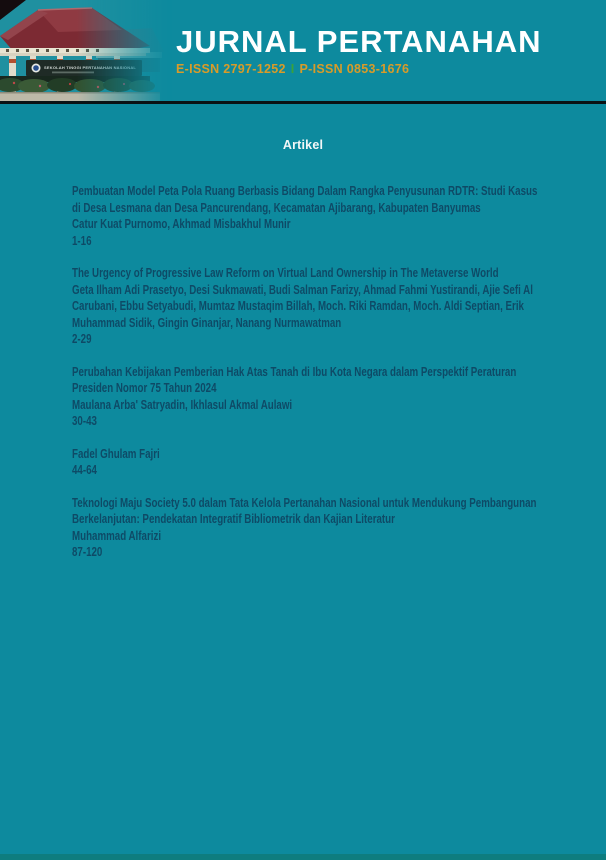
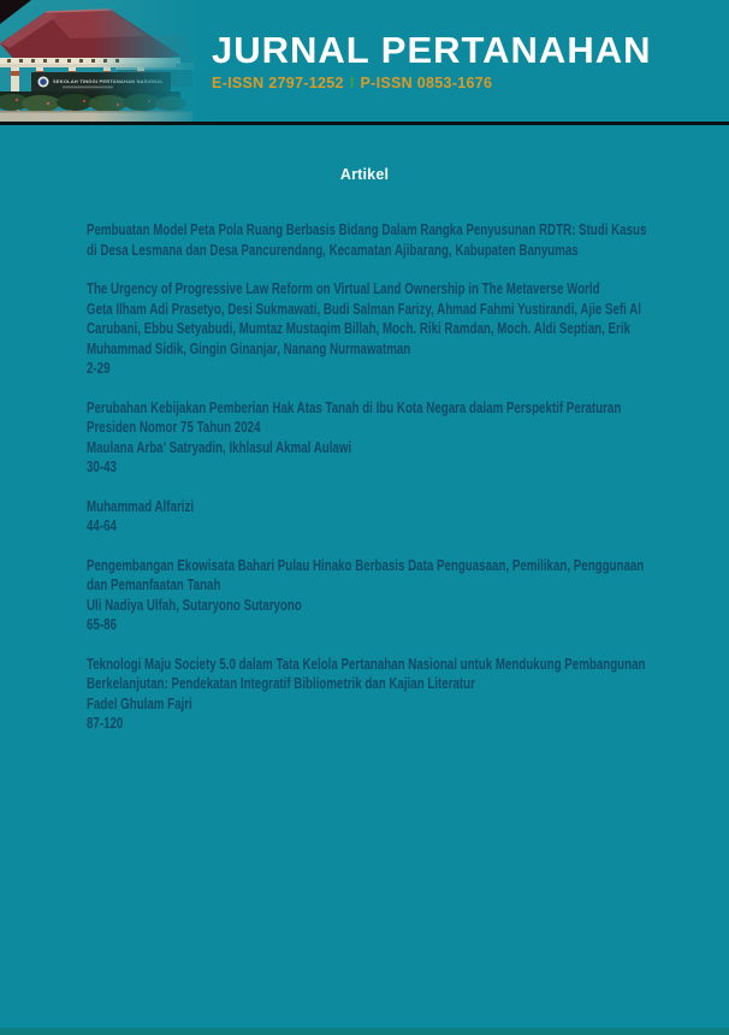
  JURNAL PERTANAHAN
  E-ISSN 2797-1252 I P-ISSN 0853-1676
  Artikel
  Pembuatan Model Peta Pola Ruang Berbasis Bidang Dalam Rangka Penyusunan RDTR: Studi Kasus di Desa Lesmana dan Desa Pancurendang, Kecamatan Ajibarang, Kabupaten Banyumas
- Catur Kuat Purnomo, Akhmad Misbakhul Munir
- 1-16
  The Urgency of Progressive Law Reform on Virtual Land Ownership in The Metaverse World
  Geta Ilham Adi Prasetyo, Desi Sukmawati, Budi Salman Farizy, Ahmad Fahmi Yustirandi, Ajie Sefi Al Carubani, Ebbu Setyabudi, Mumtaz Mustaqim Billah, Moch. Riki Ramdan, Moch. Aldi Septian, Erik Muhammad Sidik, Gingin Ginanjar, Nanang Nurmawatman
  2-29
  Perubahan Kebijakan Pemberian Hak Atas Tanah di Ibu Kota Negara dalam Perspektif Peraturan Presiden Nomor 75 Tahun 2024
  Maulana Arba' Satryadin, Ikhlasul Akmal Aulawi
  30-43
- Fadel Ghulam Fajri
+ Muhammad Alfarizi
  44-64
+ Pengembangan Ekowisata Bahari Pulau Hinako Berbasis Data Penguasaan, Pemilikan, Penggunaan dan Pemanfaatan Tanah
+ Uli Nadiya Ulfah, Sutaryono Sutaryono
+ 65-86
  Teknologi Maju Society 5.0 dalam Tata Kelola Pertanahan Nasional untuk Mendukung Pembangunan Berkelanjutan: Pendekatan Integratif Bibliometrik dan Kajian Literatur
- Muhammad Alfarizi
+ Fadel Ghulam Fajri
  87-120
